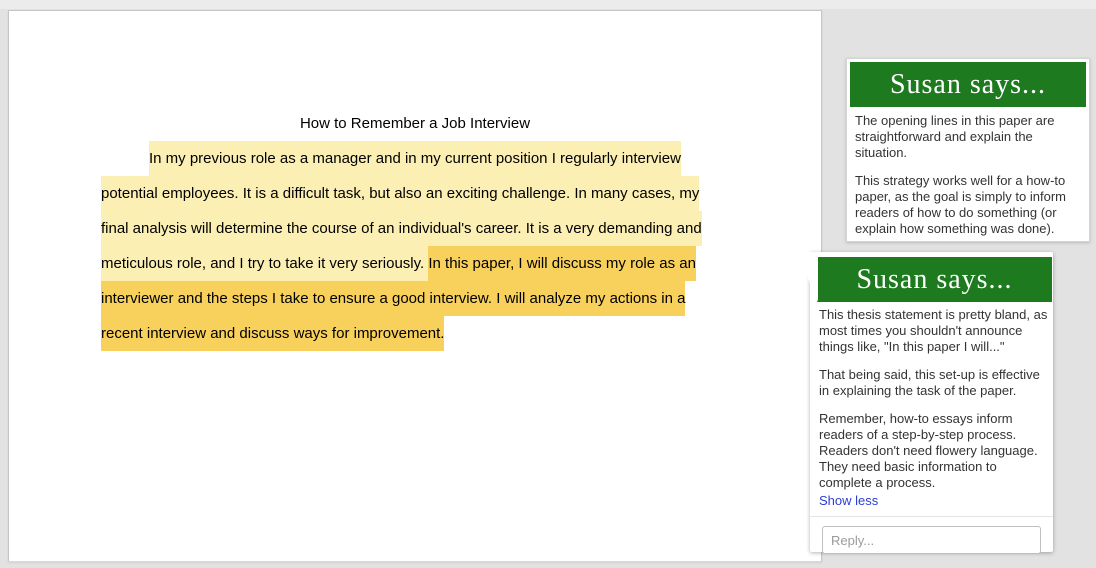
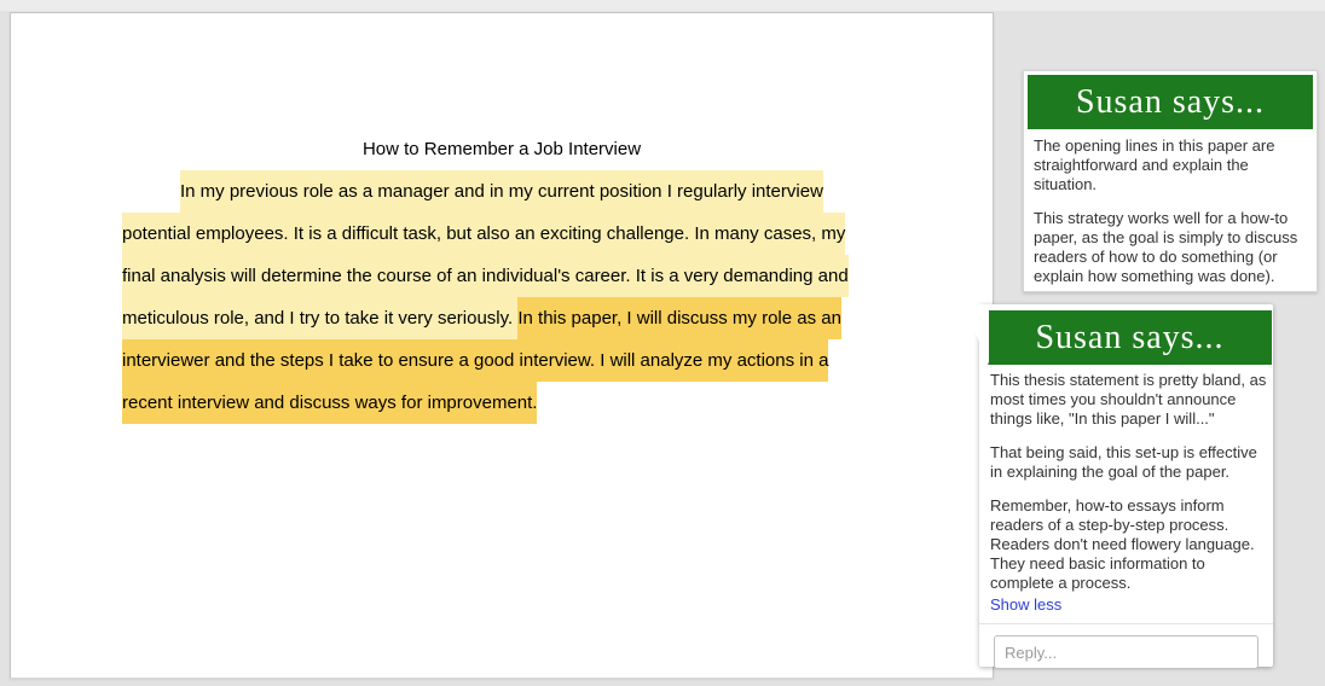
  How to Remember a Job Interview
  In my previous role as a manager and in my current position I regularly interview potential employees. It is a difficult task, but also an exciting challenge. In many cases, my final analysis will determine the course of an individual's career. It is a very demanding and meticulous role, and I try to take it very seriously. In this paper, I will discuss my role as an interviewer and the steps I take to ensure a good interview. I will analyze my actions in a recent interview and discuss ways for improvement.
  Susan says...
  The opening lines in this paper are straightforward and explain the situation.
- This strategy works well for a how-to paper, as the goal is simply to inform readers of how to do something (or explain how something was done).
+ This strategy works well for a how-to paper, as the goal is simply to discuss readers of how to do something (or explain how something was done).
  Susan says...
  This thesis statement is pretty bland, as most times you shouldn't announce things like, "In this paper I will..."
- That being said, this set-up is effective in explaining the task of the paper.
+ That being said, this set-up is effective in explaining the goal of the paper.
  Remember, how-to essays inform readers of a step-by-step process. Readers don't need flowery language. They need basic information to complete a process.
  Show less
  Reply...
